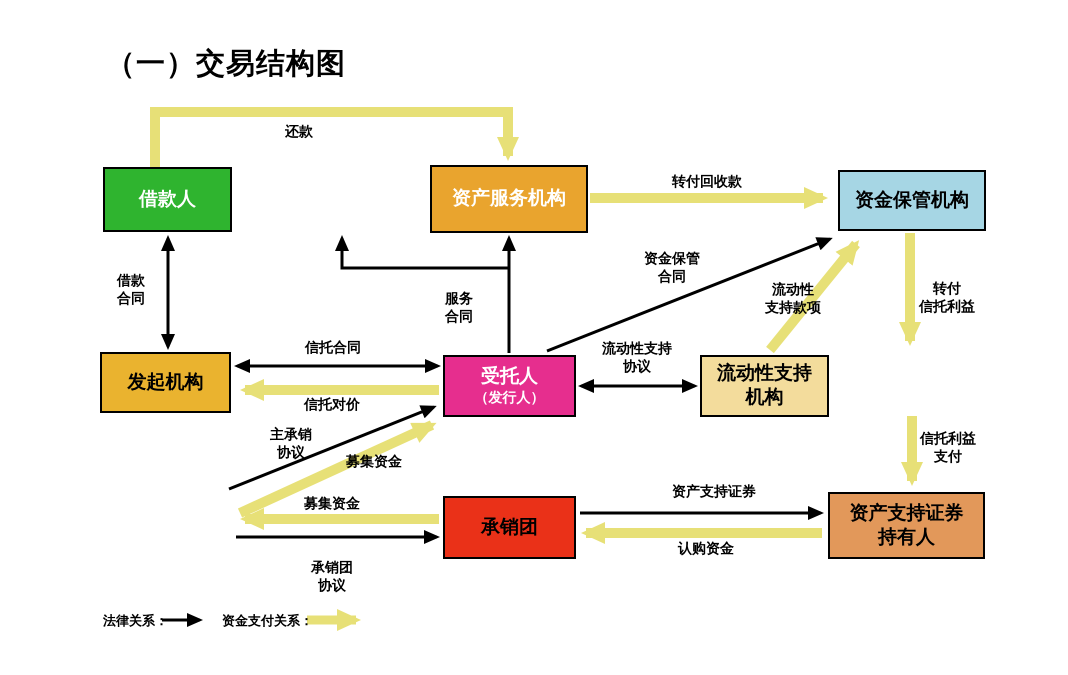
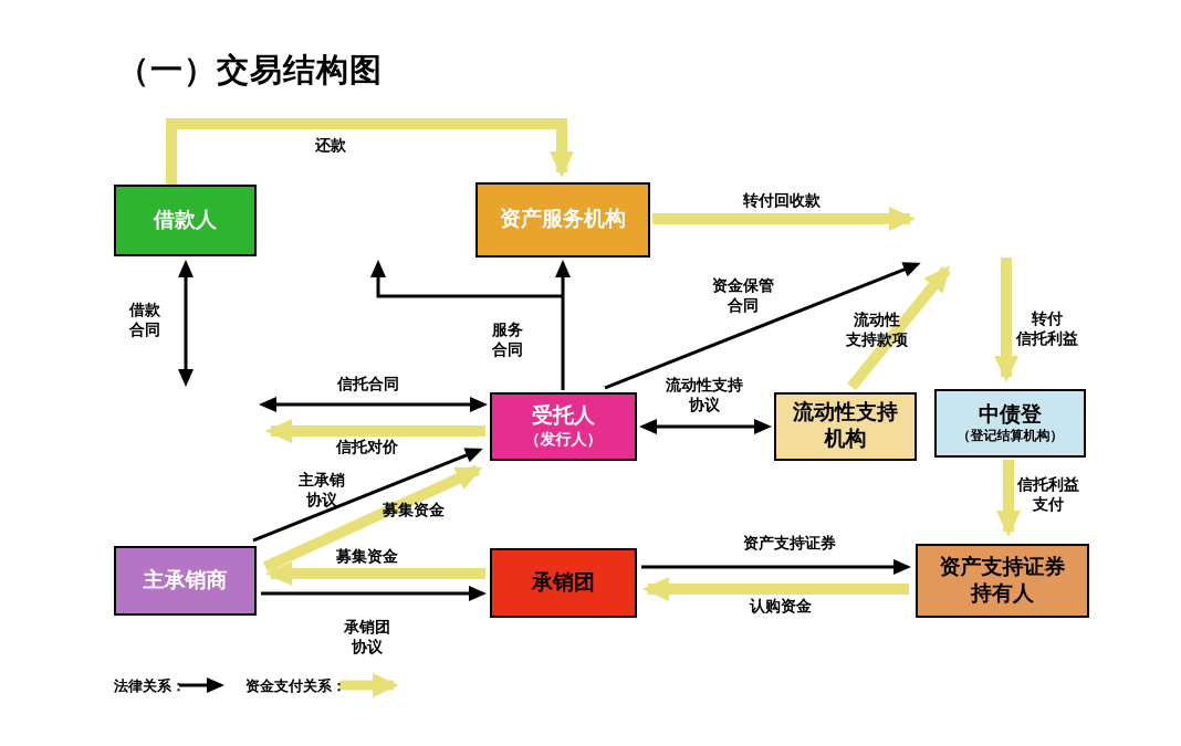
  （一）交易结构图
  借款人
  资产服务机构
- 资金保管机构
- 发起机构
  受托人
  （发行人）
  流动性支持
  机构
+ 中债登
+ （登记结算机构）
+ 主承销商
  承销团
  资产支持证券
  持有人
  还款
  转付回收款
  借款
  合同
  服务
  合同
  资金保管
  合同
  流动性
  支持款项
  转付
  信托利益
  信托合同
  信托对价
  流动性支持
  协议
  主承销
  协议
  募集资金
  募集资金
  承销团
  协议
  资产支持证券
  认购资金
  信托利益
  支付
  法律关系：
  资金支付关系：
